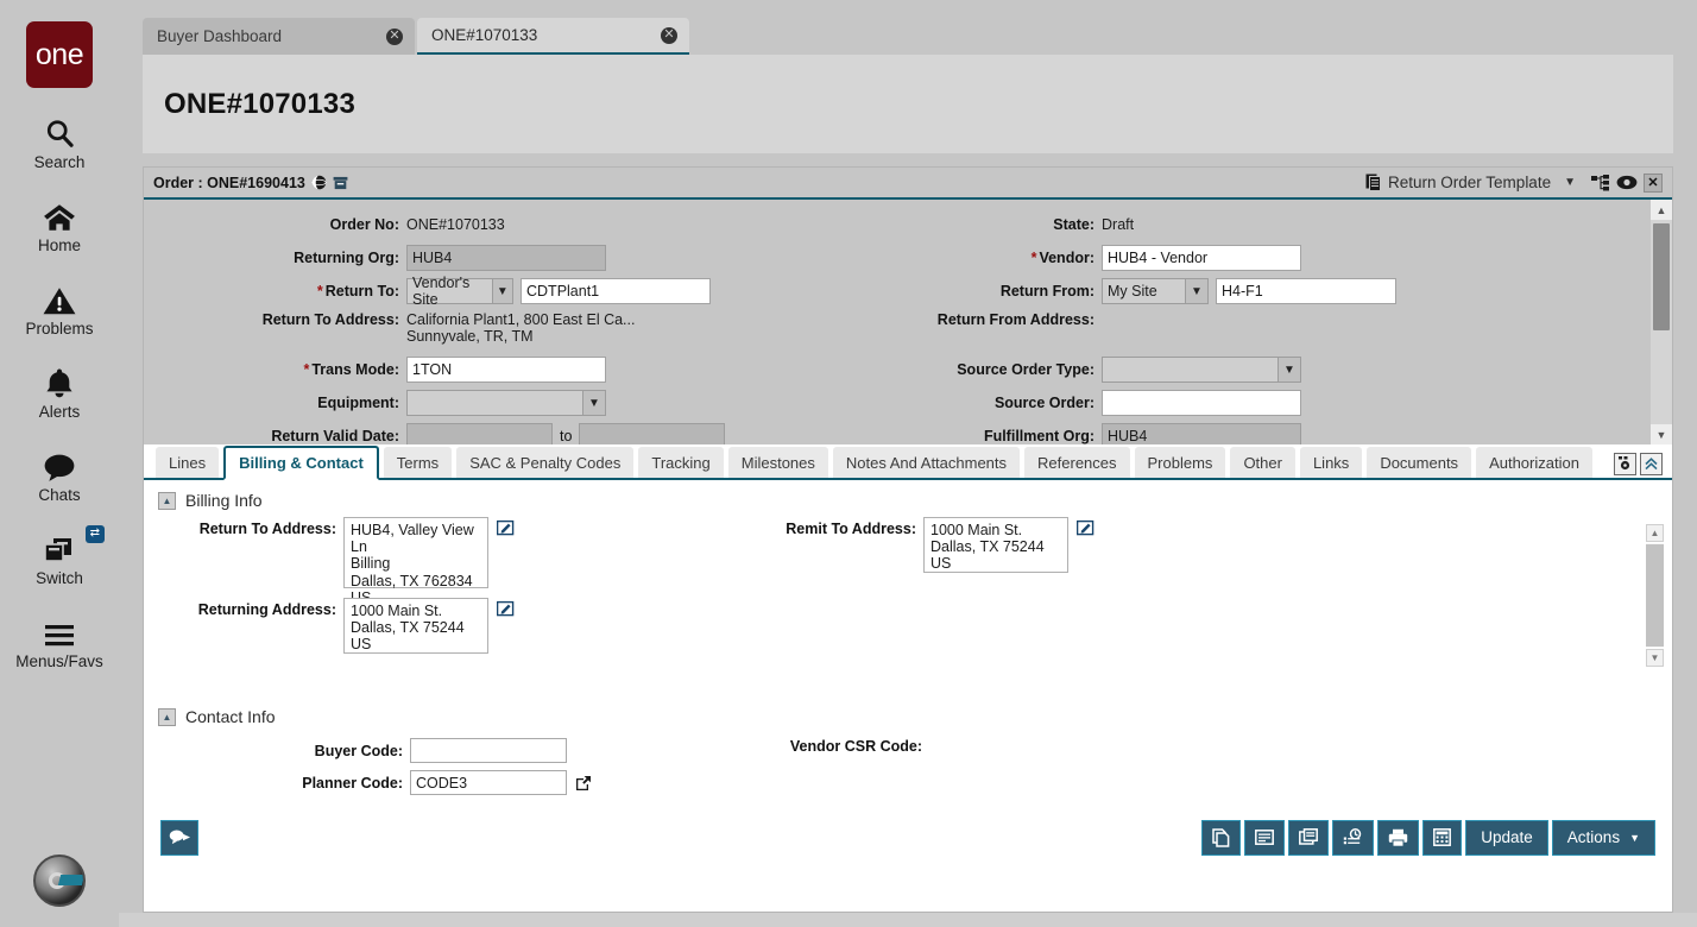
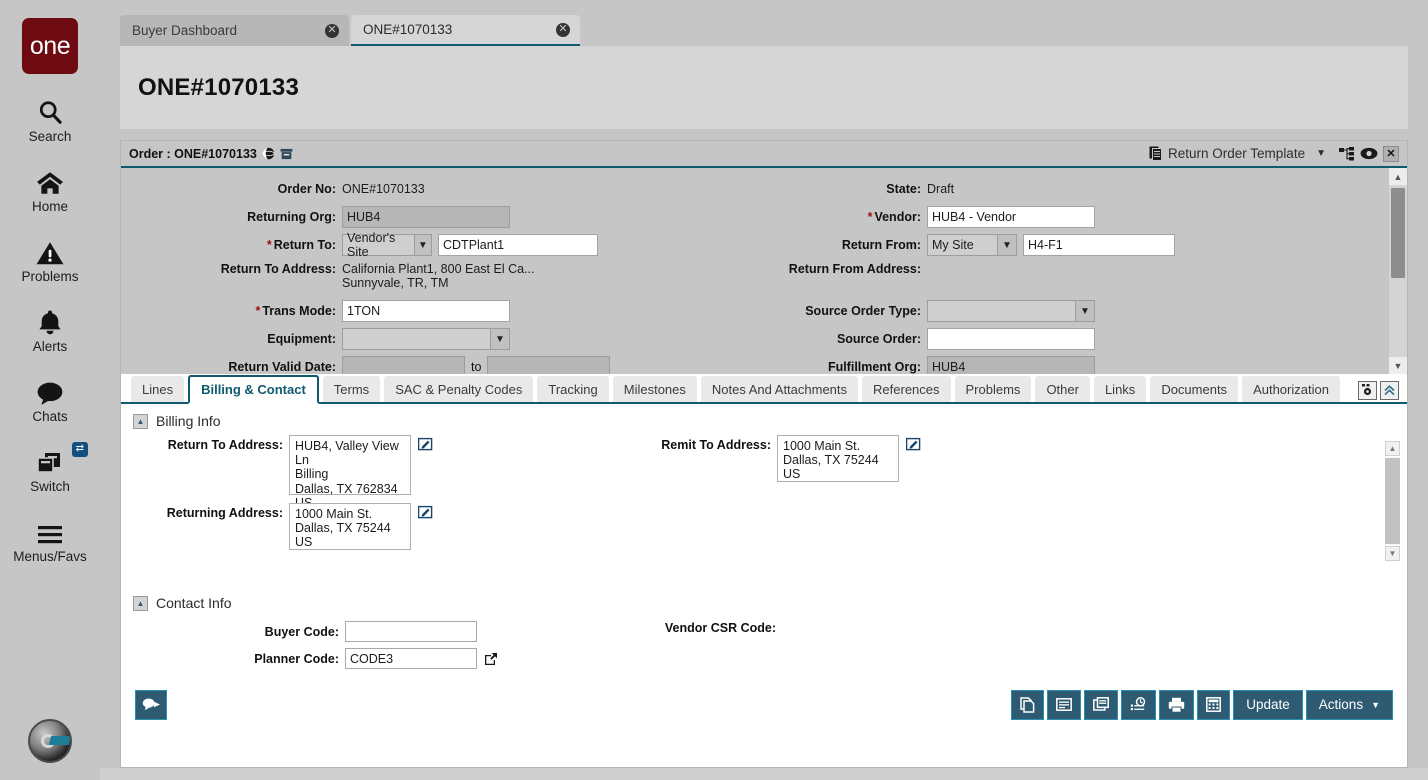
  one
  Search
  Home
  Problems
  Alerts
  Chats
  ⇄
  Switch
  Menus/Favs
  Buyer Dashboard
  ✕
  ONE#1070133
  ✕
  ONE#1070133
- Order : ONE#1690413
+ Order : ONE#1070133
  Return Order Template
  ▼
  ✕
  Order No:
  ONE#1070133
  Returning Org:
  HUB4
  * Return To:
  Vendor's Site
  ▼
  CDTPlant1
  Return To Address:
  California Plant1, 800 East El Ca...
  Sunnyvale, TR, TM
  * Trans Mode:
  1TON
  Equipment:
  ▼
  Return Valid Date:
  to
  State:
  Draft
  * Vendor:
  HUB4 - Vendor
  Return From:
  My Site
  ▼
  H4-F1
  Return From Address:
  Source Order Type:
  ▼
  Source Order:
  Fulfillment Org:
  HUB4
  ▲
  ▼
  Lines
  Billing & Contact
  Terms
  SAC & Penalty Codes
  Tracking
  Milestones
  Notes And Attachments
  References
  Problems
  Other
  Links
  Documents
  Authorization
  ▲
  Billing Info
  Return To Address:
  HUB4, Valley View Ln
  Billing
  Dallas, TX 762834
  Returning Address:
  1000 Main St.
  Dallas, TX 75244
  US
  Remit To Address:
  1000 Main St.
  Dallas, TX 75244
  US
  ▲
  ▼
  ▲
  Contact Info
  Buyer Code:
  Planner Code:
  CODE3
  Vendor CSR Code:
  Update
  Actions
  ▼
